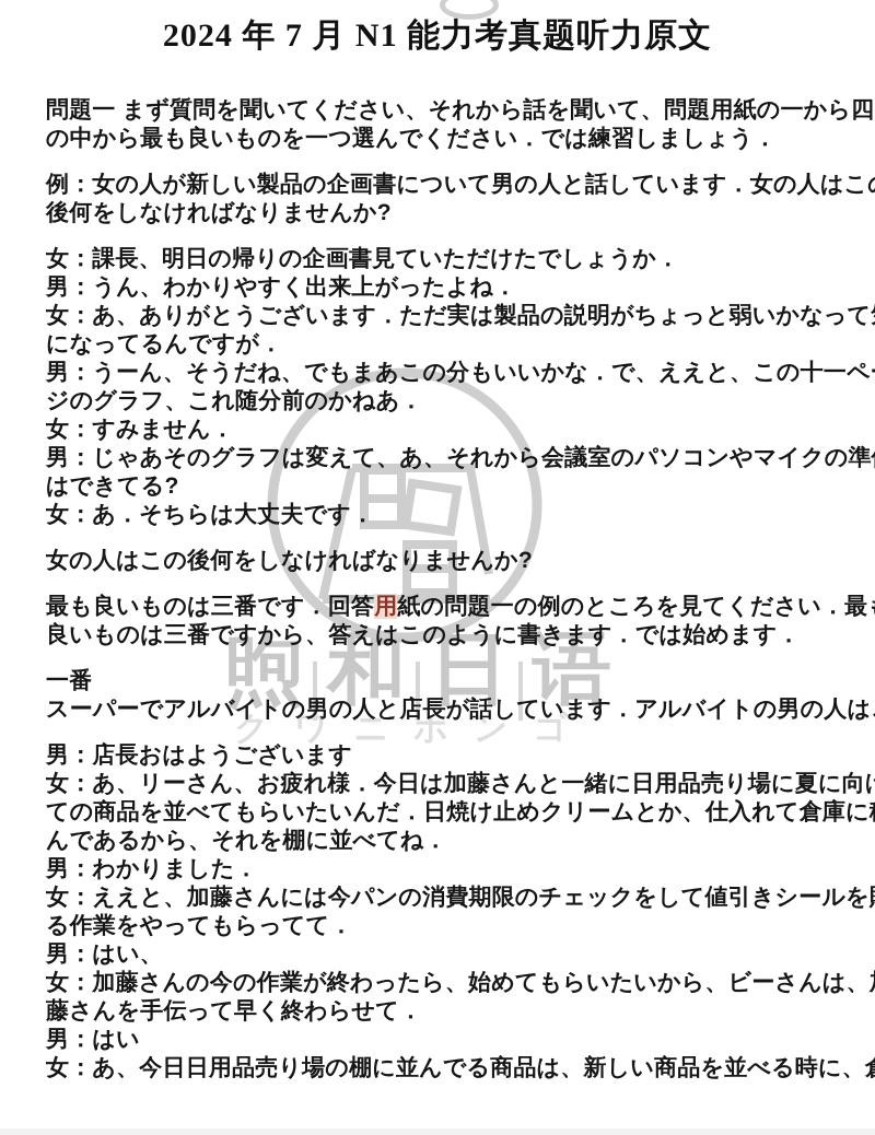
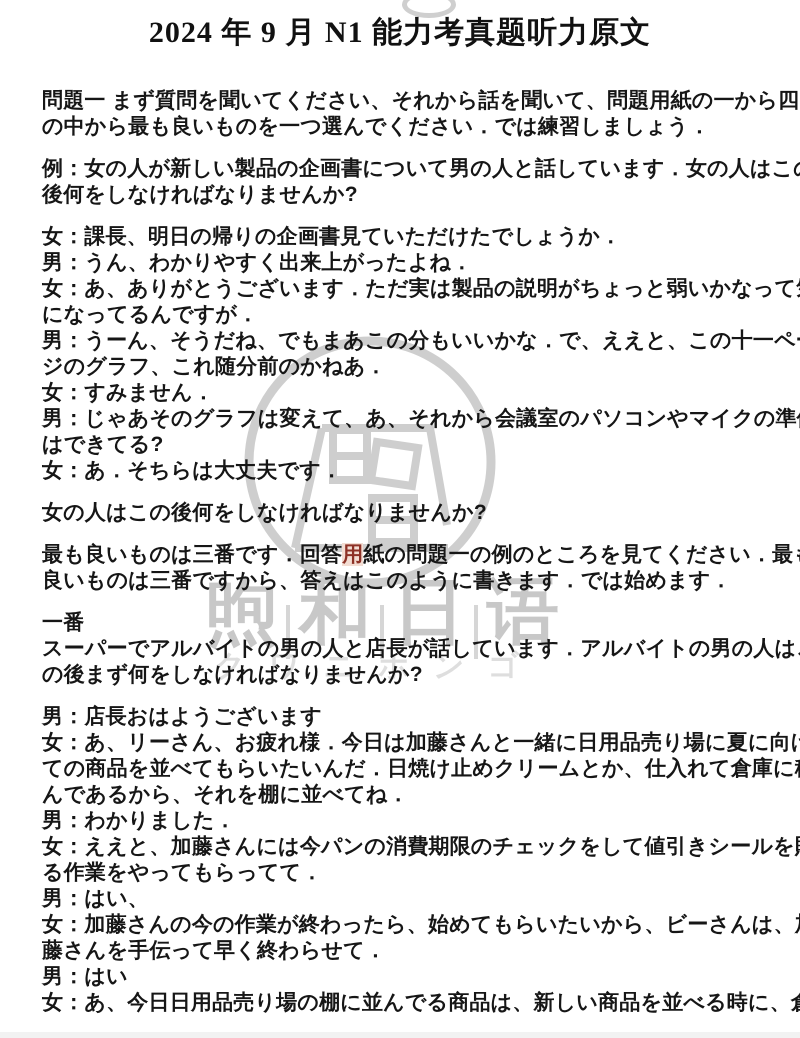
  煦 和 日 语
  クワニホンゴ
- 2024 年 7 月 N1 能力考真题听力原文
+ 2024 年 9 月 N1 能力考真题听力原文
  問題一 まず質問を聞いてください、それから話を聞いて、問題用紙の一から四
  の中から最も良いものを一つ選んでください．では練習しましょう．
  例：女の人が新しい製品の企画書について男の人と話しています．女の人はこ
  後何をしなければなりませんか?
  女：課長、明日の帰りの企画書見ていただけたでしょうか．
  男：うん、わかりやすく出来上がったよね．
  女：あ、ありがとうございます．ただ実は製品の説明がちょっと弱いかなって
  になってるんですが．
  男：うーん、そうだね、でもまあこの分もいいかな．で、ええと、この十一ペ
  ジのグラフ、これ随分前のかねあ．
  女：すみません．
  男：じゃあそのグラフは変えて、あ、それから会議室のパソコンやマイクの準
  はできてる?
  女：あ．そちらは大丈夫です．
  女の人はこの後何をしなければなりませんか?
  最も良いものは三番です．回答用紙の問題一の例のところを見てください．最
  良いものは三番ですから、答えはこのように書きます．では始めます．
  一番
  スーパーでアルバイトの男の人と店長が話しています．アルバイトの男の人は
+ の後まず何をしなければなりませんか?
  男：店長おはようございます
  女：あ、リーさん、お疲れ様．今日は加藤さんと一緒に日用品売り場に夏に向
  ての商品を並べてもらいたいんだ．日焼け止めクリームとか、仕入れて倉庫に
  んであるから、それを棚に並べてね．
  男：わかりました．
  女：ええと、加藤さんには今パンの消費期限のチェックをして値引きシールを
  る作業をやってもらってて．
  男：はい、
  女：加藤さんの今の作業が終わったら、始めてもらいたいから、ビーさんは、
  藤さんを手伝って早く終わらせて．
  男：はい
  女：あ、今日日用品売り場の棚に並んでる商品は、新しい商品を並べる時に、
